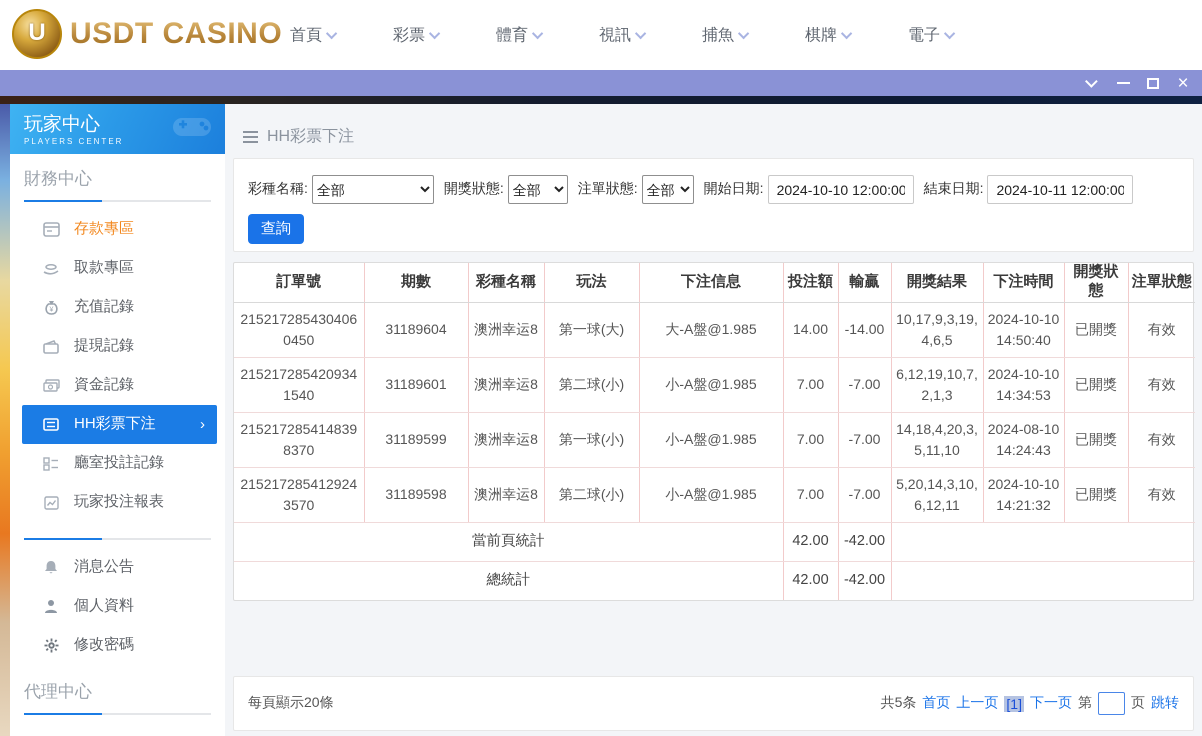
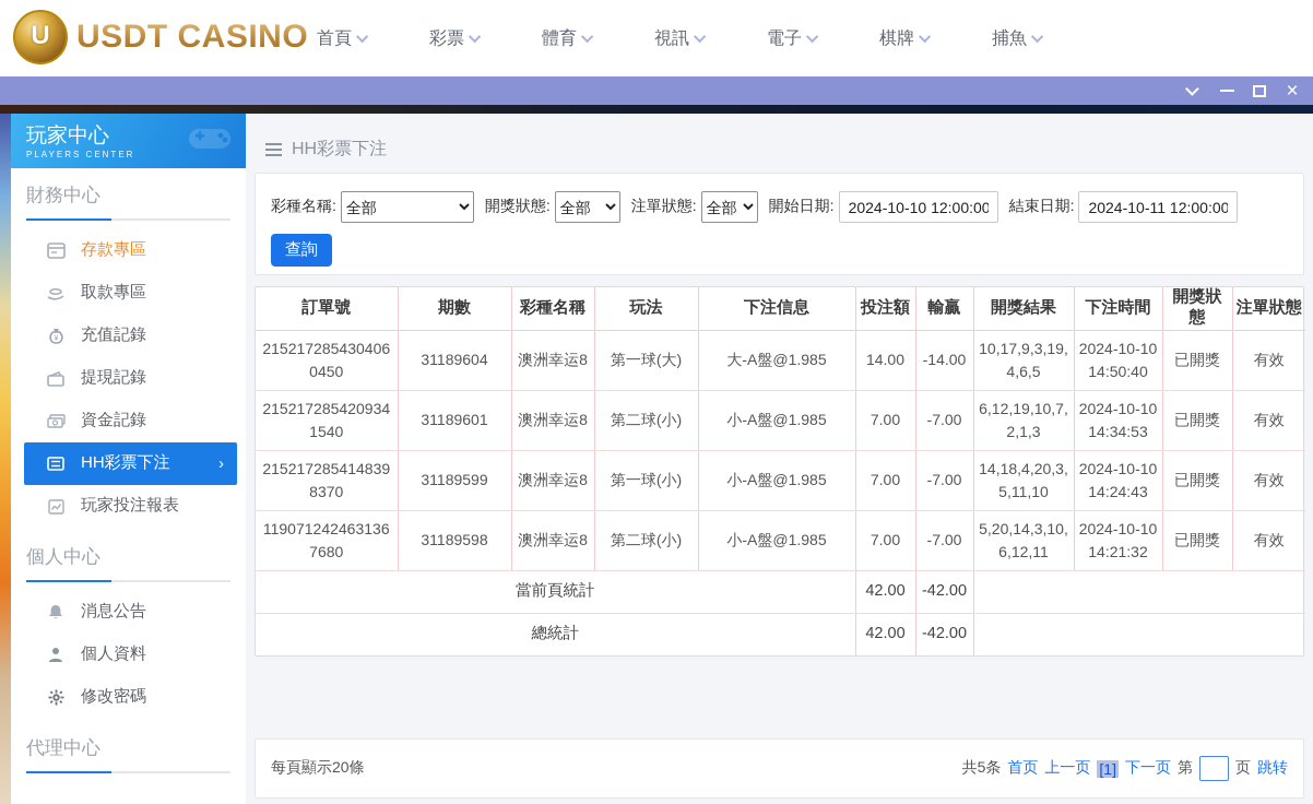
  U
  USDT CASINO
  首頁
  彩票
  體育
  視訊
- 捕魚
+ 電子
  棋牌
- 電子
+ 捕魚
  ×
  玩家中心
  PLAYERS CENTER
  財務中心
  存款專區
  取款專區
  充值記錄
  提現記錄
  資金記錄
  HH彩票下注
  ›
- 廳室投註記錄
  玩家投注報表
+ 個人中心
  消息公告
  個人資料
  修改密碼
  代理中心
  HH彩票下注
  彩種名稱:
  全部
  開獎狀態:
  全部
  注單狀態:
  全部
  開始日期:
  2024-10-10 12:00:00
  結束日期:
  2024-10-11 12:00:00
  查詢
  訂單號	期數	彩種名稱	玩法	下注信息	投注額	輸贏	開獎結果	下注時間	開獎狀態	注單狀態
  2152172854304060450	31189604	澳洲幸运8	第一球(大)	大-A盤@1.985	14.00	-14.00	10,17,9,3,19,4,6,5	2024-10-10 14:50:40	已開獎	有效
  2152172854209341540	31189601	澳洲幸运8	第二球(小)	小-A盤@1.985	7.00	-7.00	6,12,19,10,7,2,1,3	2024-10-10 14:34:53	已開獎	有效
- 2152172854148398370	31189599	澳洲幸运8	第一球(小)	小-A盤@1.985	7.00	-7.00	14,18,4,20,3,5,11,10	2024-08-10 14:24:43	已開獎	有效
+ 2152172854148398370	31189599	澳洲幸运8	第一球(小)	小-A盤@1.985	7.00	-7.00	14,18,4,20,3,5,11,10	2024-10-10 14:24:43	已開獎	有效
- 2152172854129243570	31189598	澳洲幸运8	第二球(小)	小-A盤@1.985	7.00	-7.00	5,20,14,3,10,6,12,11	2024-10-10 14:21:32	已開獎	有效
+ 1190712424631367680	31189598	澳洲幸运8	第二球(小)	小-A盤@1.985	7.00	-7.00	5,20,14,3,10,6,12,11	2024-10-10 14:21:32	已開獎	有效
  當前頁統計	42.00	-42.00
  總統計	42.00	-42.00
  每頁顯示20條
  共5条
  首页
  上一页
  [1]
  下一页
  第
  页
  跳转
